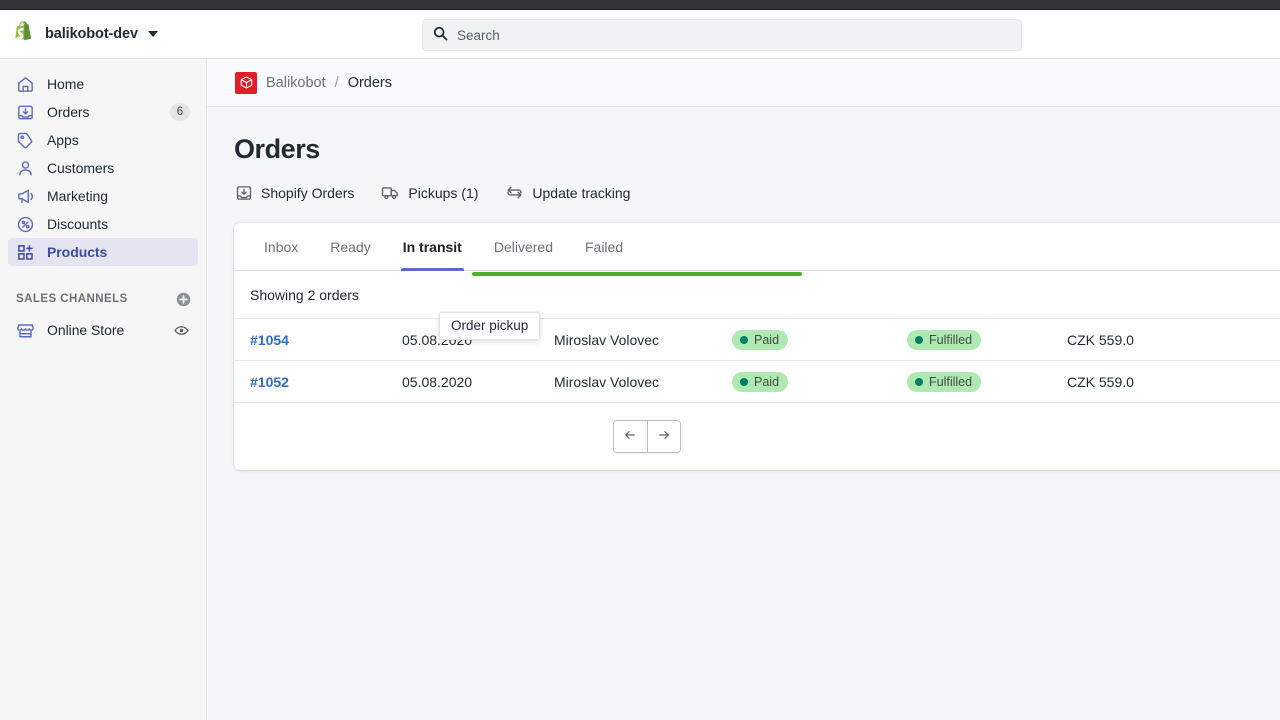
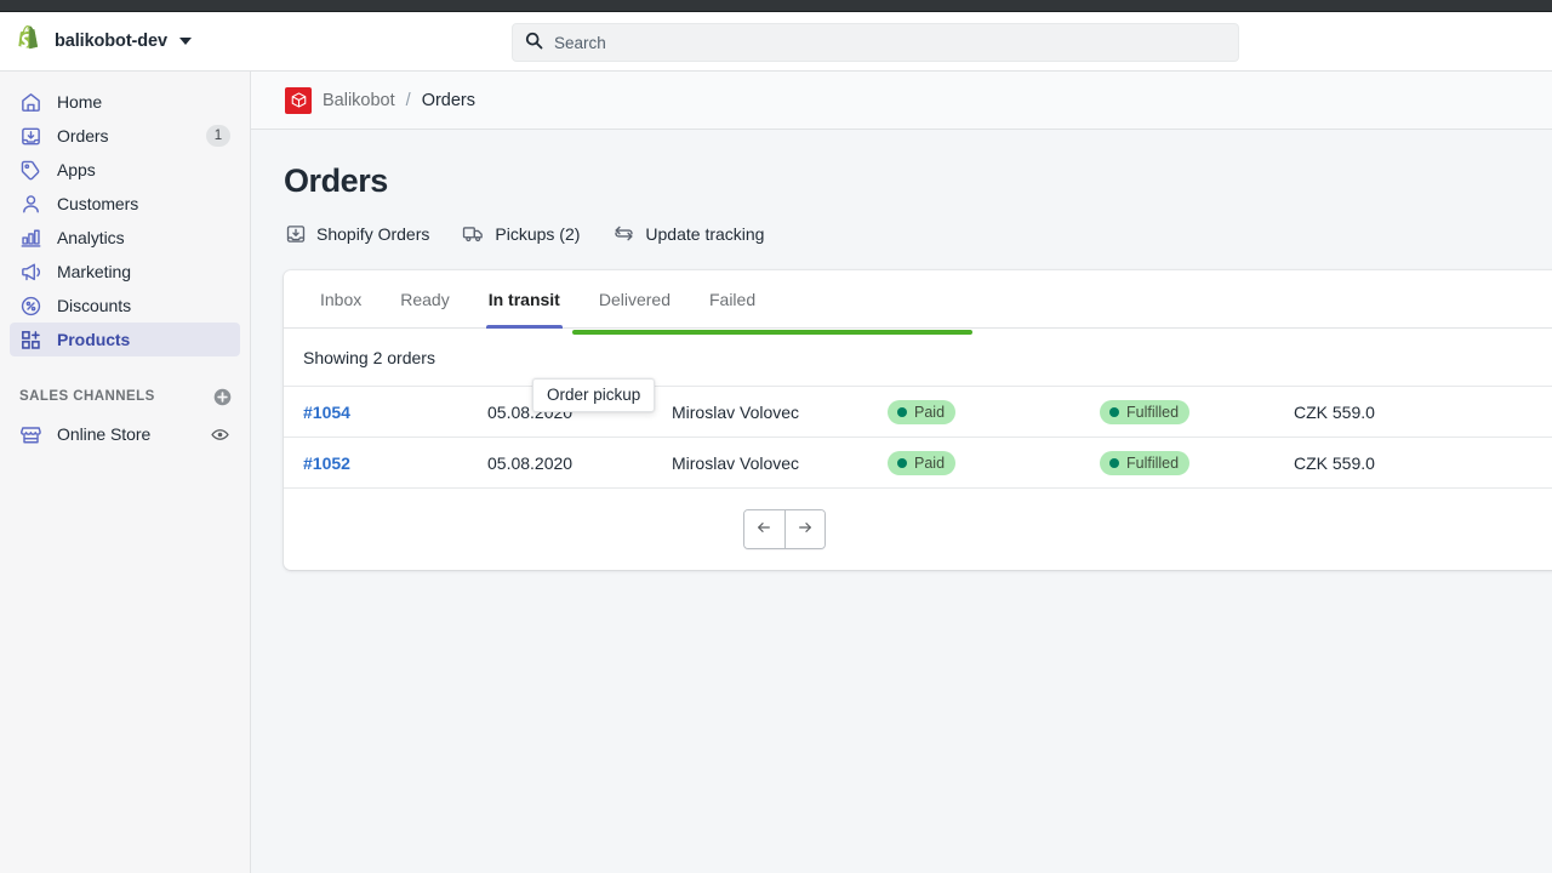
  balikobot-dev
  Search
  Home
  Orders
- 6
+ 1
  Apps
  Customers
+ Analytics
  Marketing
  Discounts
  Products
  SALES CHANNELS
  Online Store
  Balikobot
  /
  Orders
  Orders
  Shopify Orders
- Pickups (1)
+ Pickups (2)
  Update tracking
  Inbox
  Ready
  In transit
  Delivered
  Failed
  Showing 2 orders
  #1054
  Miroslav Volovec
  Paid
  Fulfilled
  CZK 559.0
  #1052
  05.08.2020
  Miroslav Volovec
  Paid
  Fulfilled
  CZK 559.0
  Order pickup
